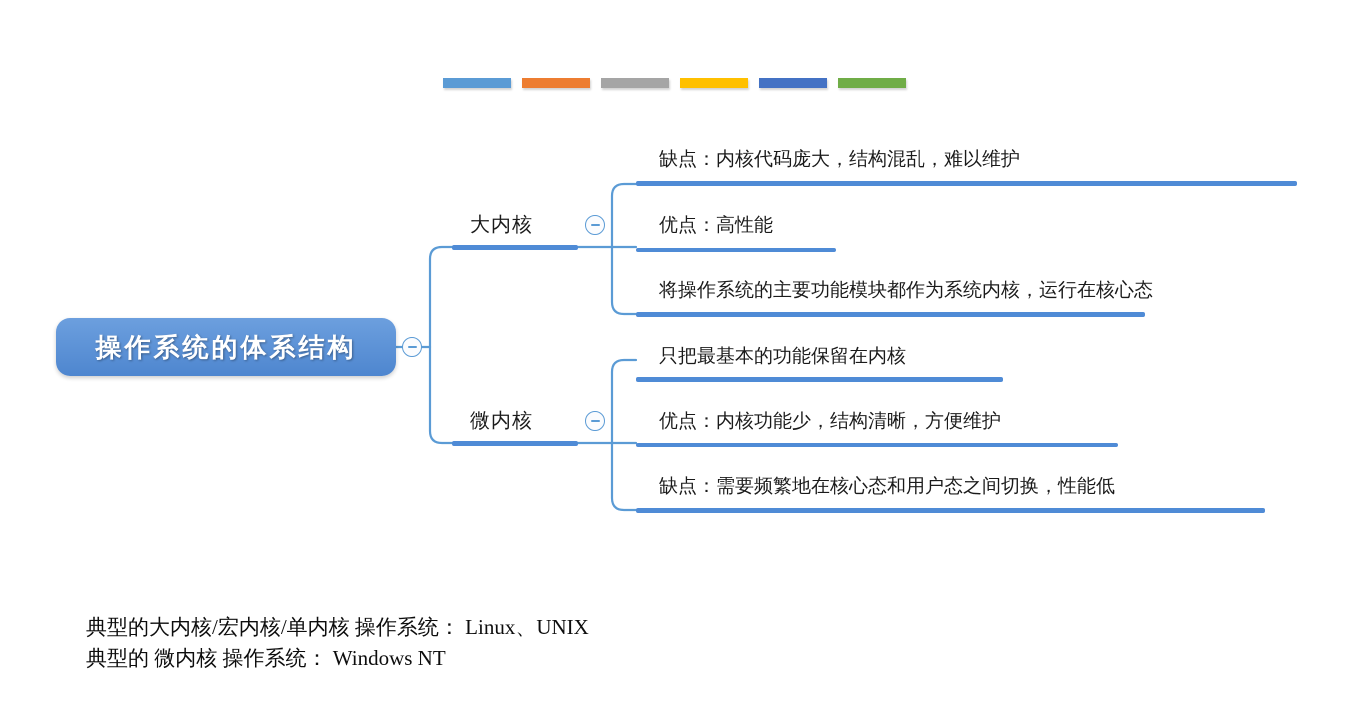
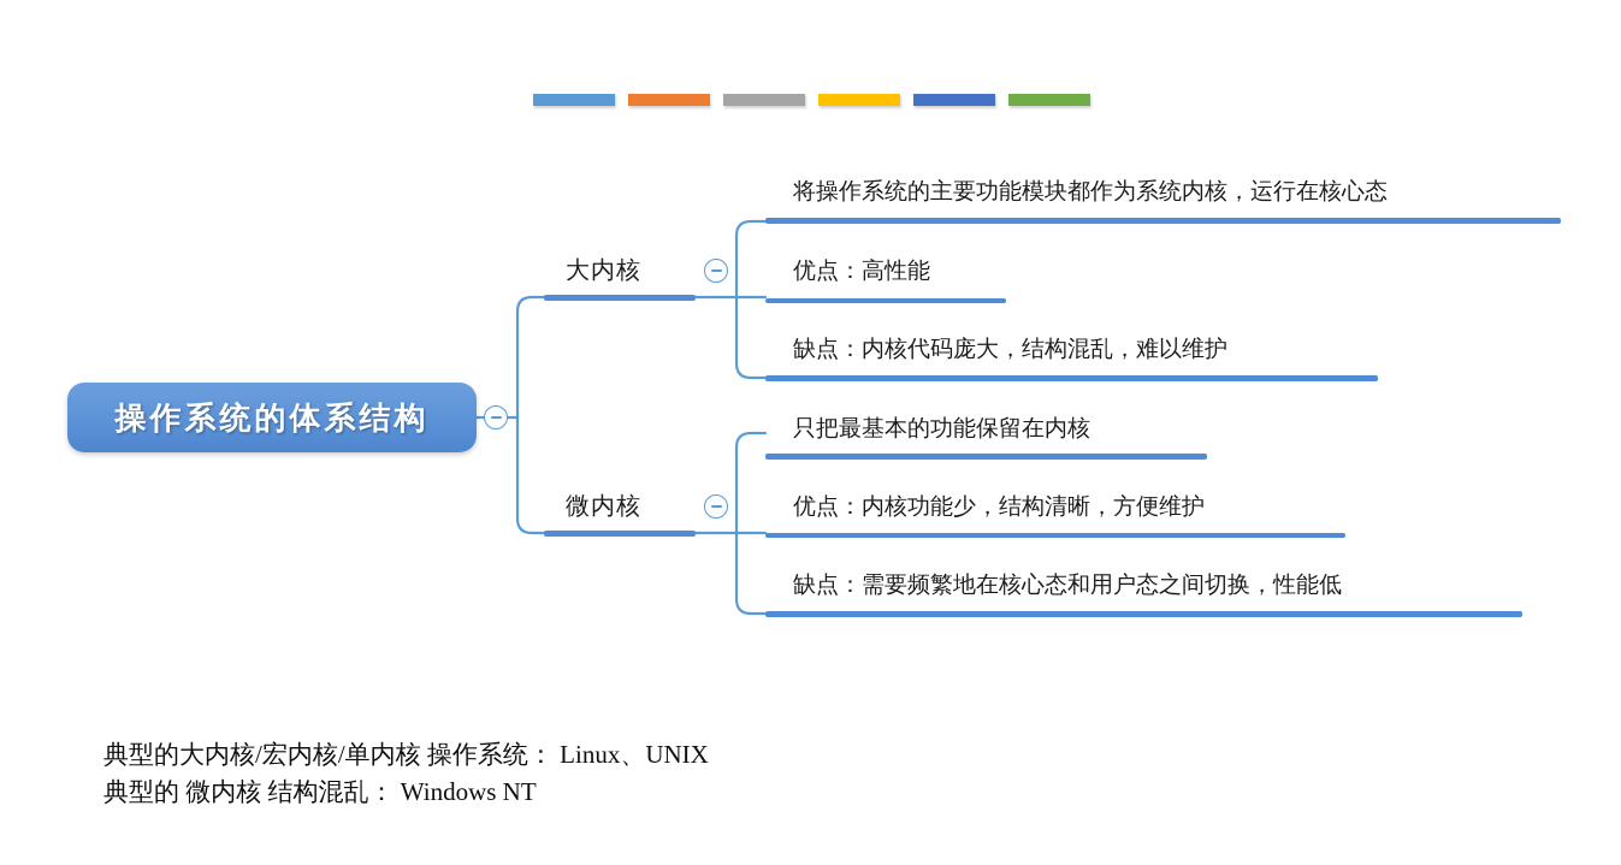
  操作系统的体系结构
  大内核
- 缺点：内核代码庞大，结构混乱，难以维护
+ 将操作系统的主要功能模块都作为系统内核，运行在核心态
  优点：高性能
- 将操作系统的主要功能模块都作为系统内核，运行在核心态
+ 缺点：内核代码庞大，结构混乱，难以维护
  微内核
  只把最基本的功能保留在内核
  优点：内核功能少，结构清晰，方便维护
  缺点：需要频繁地在核心态和用户态之间切换，性能低
  典型的大内核/宏内核/单内核 操作系统： Linux、UNIX
- 典型的 微内核 操作系统： Windows NT
+ 典型的 微内核 结构混乱： Windows NT
